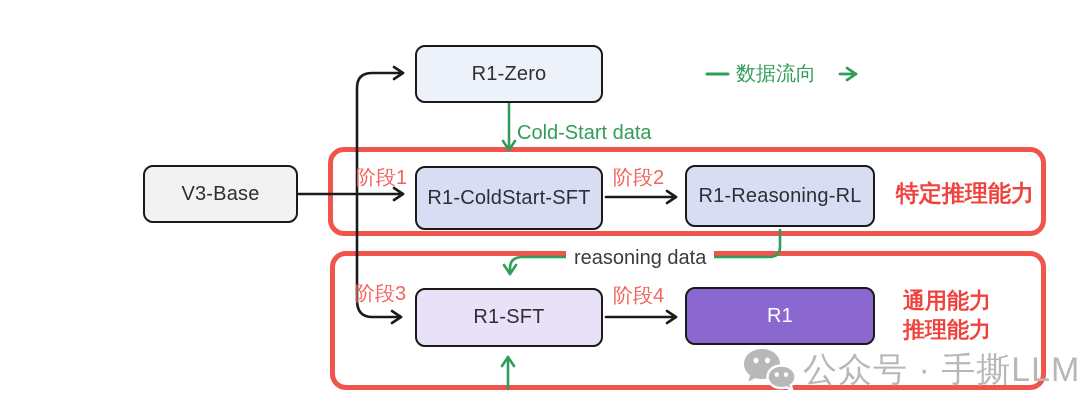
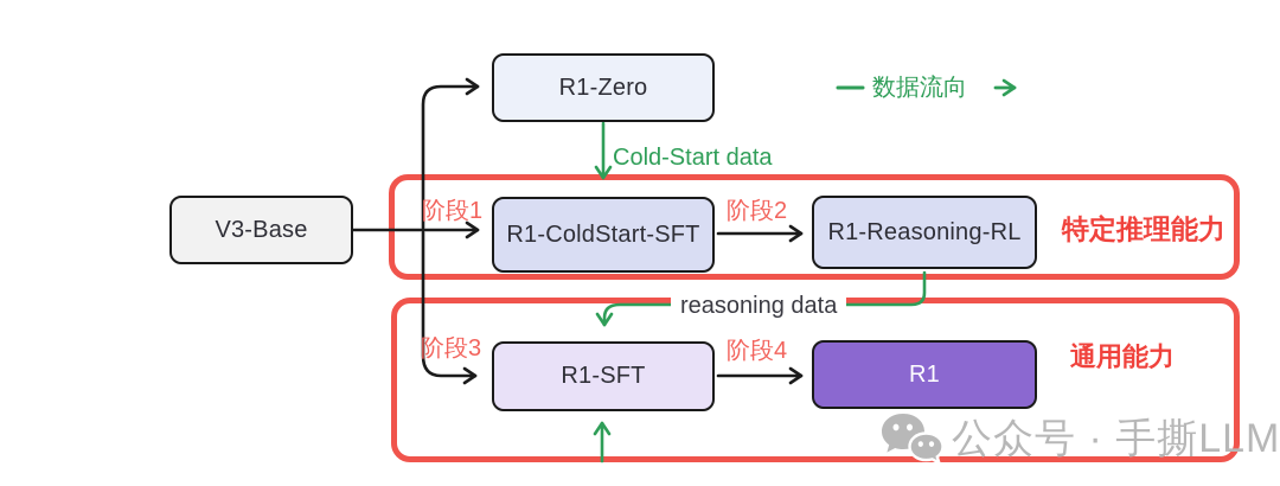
  阶段1
  阶段2
  阶段3
  阶段4
  Cold-Start data
  reasoning data
  数据流向
  特定推理能力
  通用能力
- 推理能力
  V3-Base
  R1-Zero
  R1-ColdStart-SFT
  R1-Reasoning-RL
  R1-SFT
  R1
  公众号 · 手撕LLM
